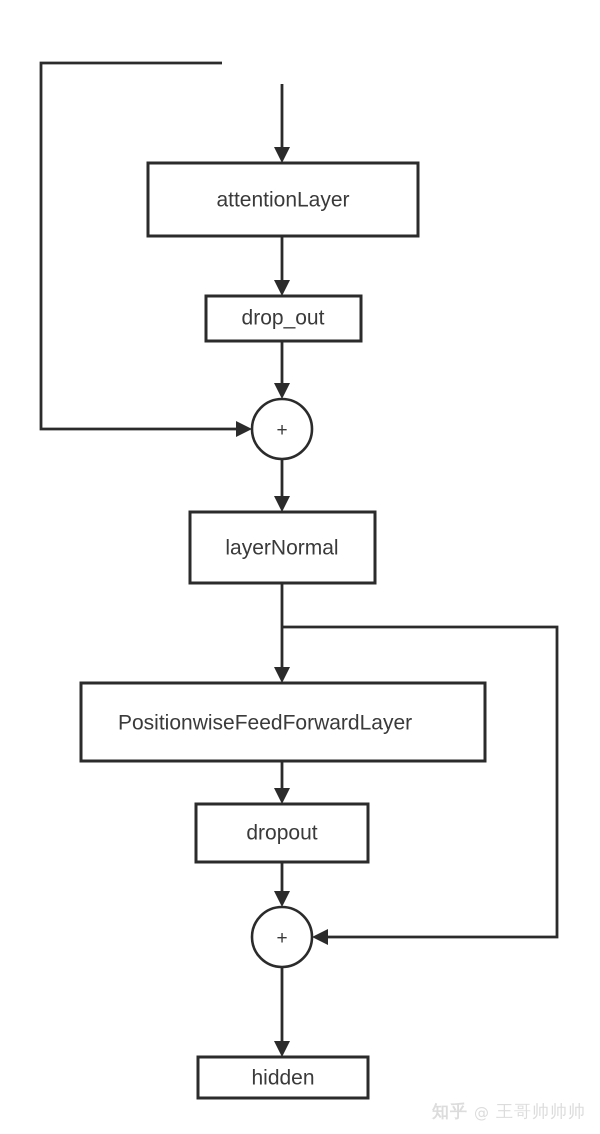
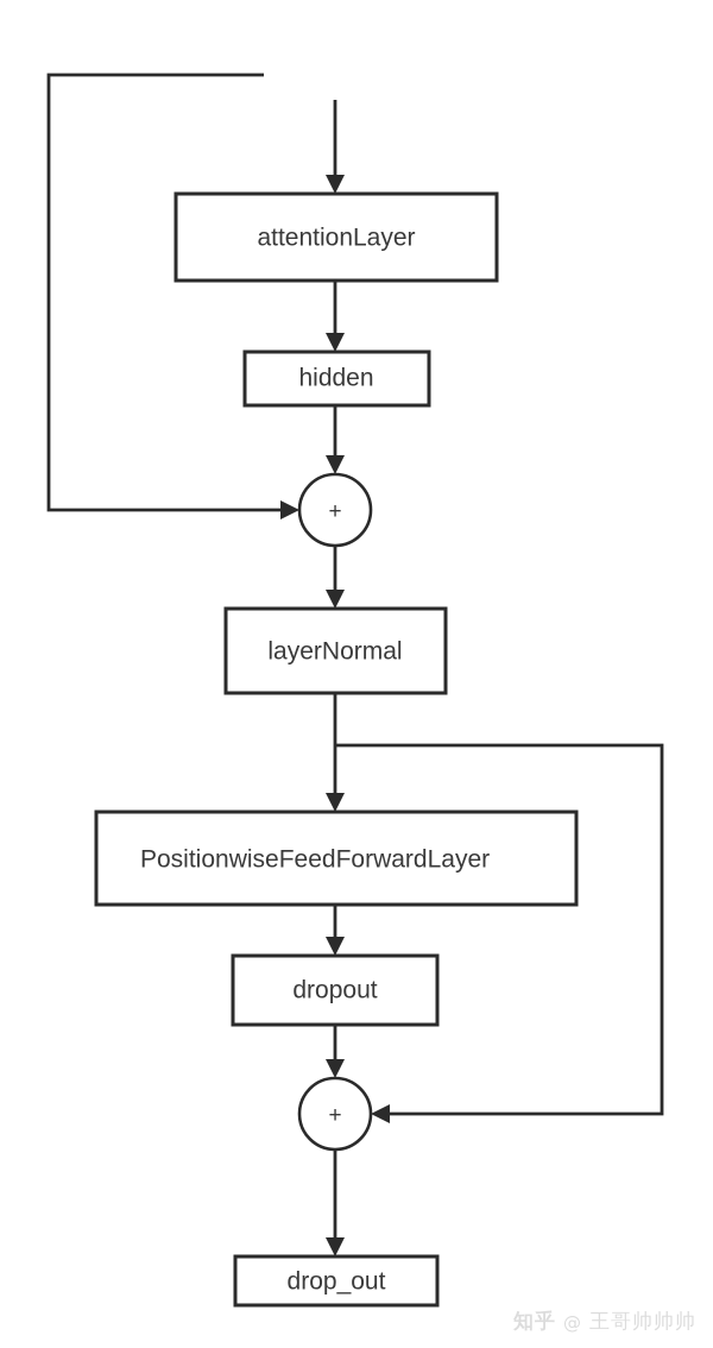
  attentionLayer
- drop_out
+ hidden
  +
  layerNormal
  PositionwiseFeedForwardLayer
  dropout
  +
- hidden
+ drop_out
  知乎
  @
  王哥帅帅帅
